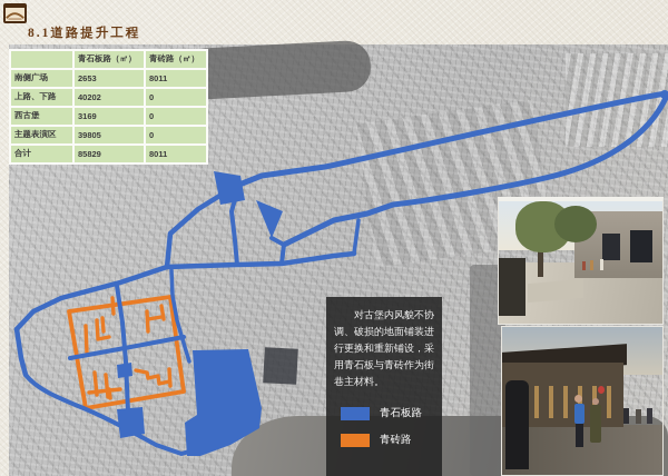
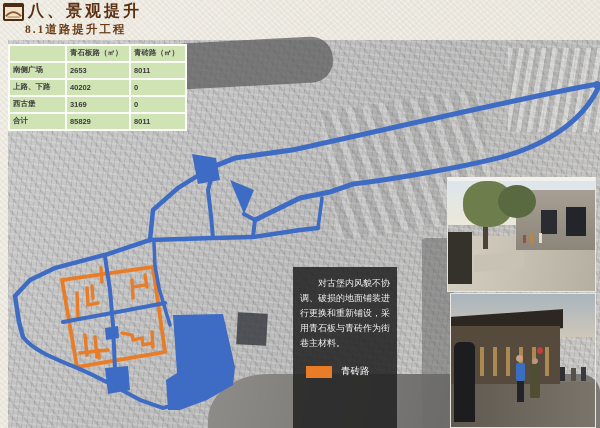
+ 八、景观提升
  8.1道路提升工程
  	青石板路（㎡）	青砖路（㎡）
  南侧广场	2653	8011
  上路、下路	40202	0
  西古堡	3169	0
- 主题表演区	39805	0
  合计	85829	8011
  对古堡内风貌不协调、破损的地面铺装进行更换和重新铺设，采用青石板与青砖作为街巷主材料。
- 青石板路
  青砖路
